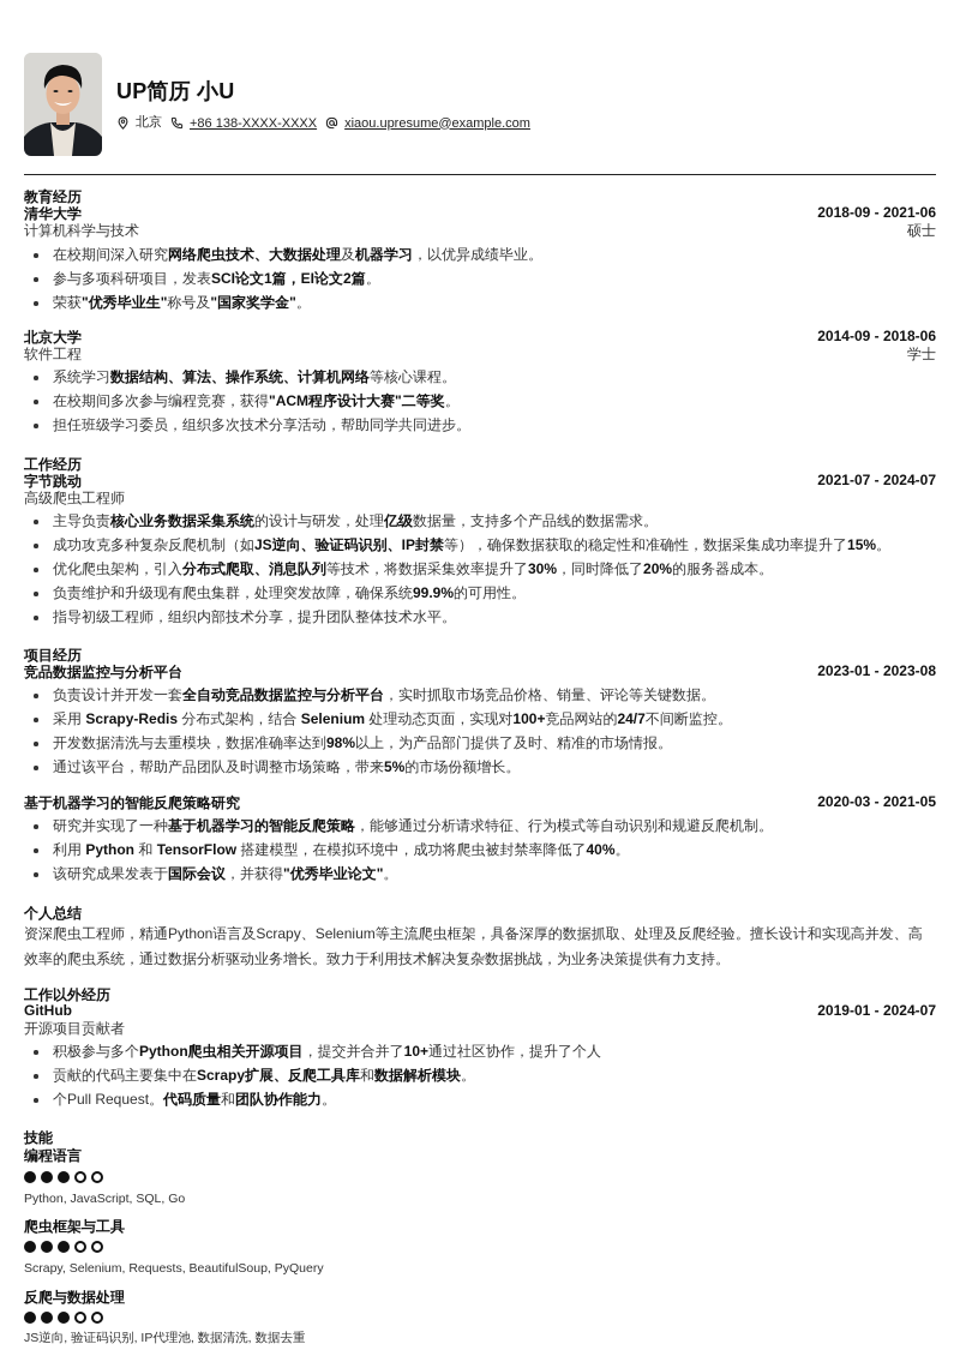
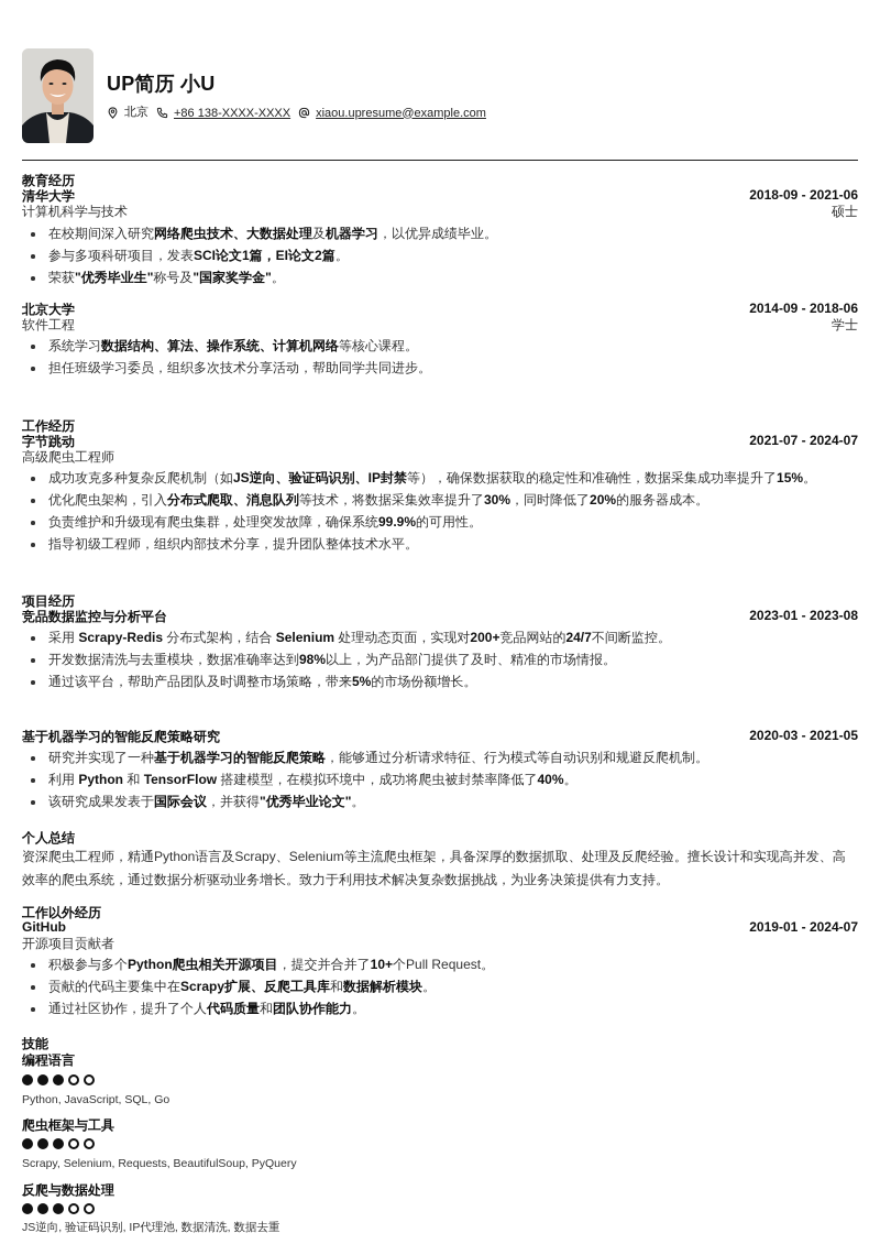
  UP简历 小U
  北京
  +86 138-XXXX-XXXX
  xiaou.upresume@example.com
  教育经历
  清华大学
  2018-09 - 2021-06
  计算机科学与技术
  硕士
  在校期间深入研究网络爬虫技术、大数据处理及机器学习，以优异成绩毕业。
  参与多项科研项目，发表SCI论文1篇，EI论文2篇。
  荣获"优秀毕业生"称号及"国家奖学金"。
  北京大学
  2014-09 - 2018-06
  软件工程
  学士
  系统学习数据结构、算法、操作系统、计算机网络等核心课程。
- 在校期间多次参与编程竞赛，获得"ACM程序设计大赛"二等奖。
  担任班级学习委员，组织多次技术分享活动，帮助同学共同进步。
  工作经历
  字节跳动
  2021-07 - 2024-07
  高级爬虫工程师
- 主导负责核心业务数据采集系统的设计与研发，处理亿级数据量，支持多个产品线的数据需求。
  成功攻克多种复杂反爬机制（如JS逆向、验证码识别、IP封禁等），确保数据获取的稳定性和准确性，数据采集成功率提升了15%。
  优化爬虫架构，引入分布式爬取、消息队列等技术，将数据采集效率提升了30%，同时降低了20%的服务器成本。
  负责维护和升级现有爬虫集群，处理突发故障，确保系统99.9%的可用性。
  指导初级工程师，组织内部技术分享，提升团队整体技术水平。
  项目经历
  竞品数据监控与分析平台
  2023-01 - 2023-08
- 负责设计并开发一套全自动竞品数据监控与分析平台，实时抓取市场竞品价格、销量、评论等关键数据。
- 采用 Scrapy-Redis 分布式架构，结合 Selenium 处理动态页面，实现对100+竞品网站的24/7不间断监控。
+ 采用 Scrapy-Redis 分布式架构，结合 Selenium 处理动态页面，实现对200+竞品网站的24/7不间断监控。
  开发数据清洗与去重模块，数据准确率达到98%以上，为产品部门提供了及时、精准的市场情报。
  通过该平台，帮助产品团队及时调整市场策略，带来5%的市场份额增长。
  基于机器学习的智能反爬策略研究
  2020-03 - 2021-05
  研究并实现了一种基于机器学习的智能反爬策略，能够通过分析请求特征、行为模式等自动识别和规避反爬机制。
  利用 Python 和 TensorFlow 搭建模型，在模拟环境中，成功将爬虫被封禁率降低了40%。
  该研究成果发表于国际会议，并获得"优秀毕业论文"。
  个人总结
  资深爬虫工程师，精通Python语言及Scrapy、Selenium等主流爬虫框架，具备深厚的数据抓取、处理及反爬经验。擅长设计和实现高并发、高效率的爬虫系统，通过数据分析驱动业务增长。致力于利用技术解决复杂数据挑战，为业务决策提供有力支持。
  工作以外经历
  GitHub
  2019-01 - 2024-07
  开源项目贡献者
- 积极参与多个Python爬虫相关开源项目，提交并合并了10+通过社区协作，提升了个人
+ 积极参与多个Python爬虫相关开源项目，提交并合并了10+个Pull Request。
  贡献的代码主要集中在Scrapy扩展、反爬工具库和数据解析模块。
- 个Pull Request。代码质量和团队协作能力。
+ 通过社区协作，提升了个人代码质量和团队协作能力。
  技能
  编程语言
  Python, JavaScript, SQL, Go
  爬虫框架与工具
  Scrapy, Selenium, Requests, BeautifulSoup, PyQuery
  反爬与数据处理
  JS逆向, 验证码识别, IP代理池, 数据清洗, 数据去重
